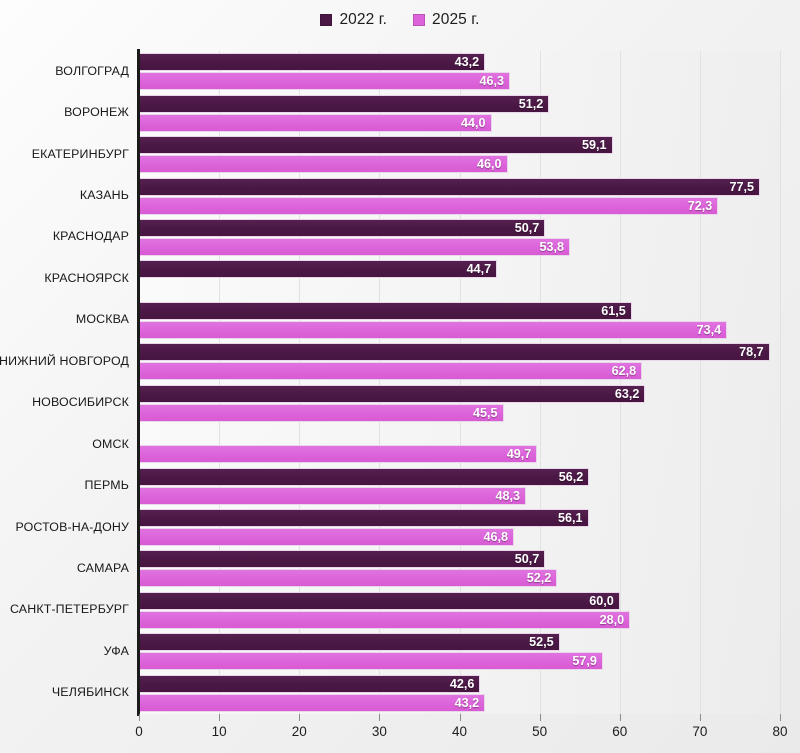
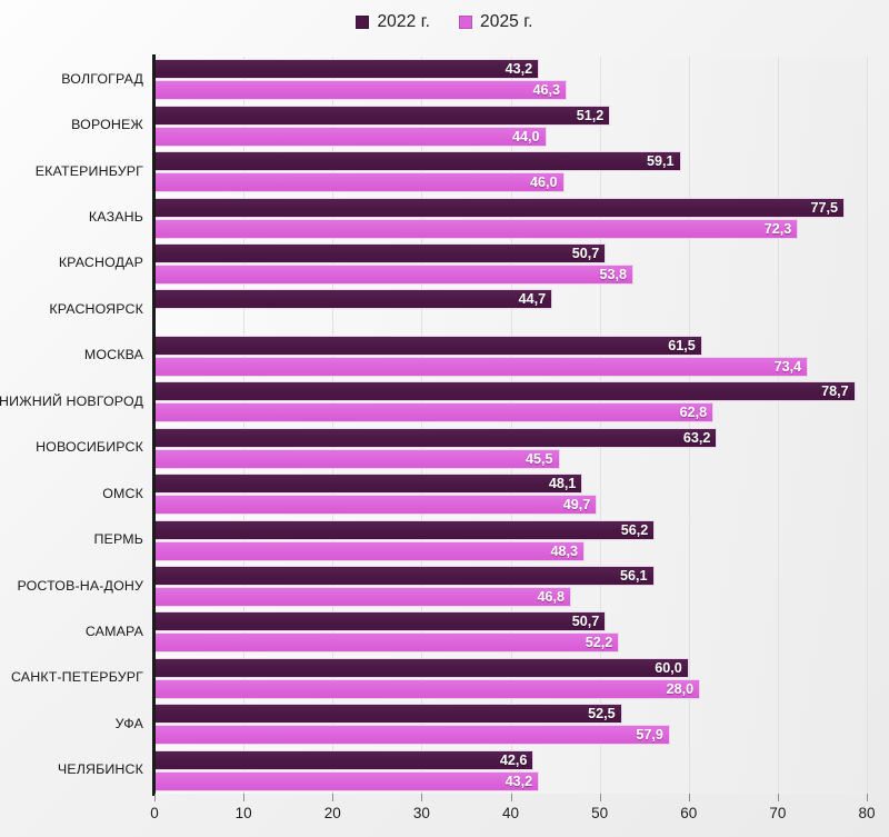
  2022 г.
  2025 г.
  ВОЛГОГРАД
  43,2
  46,3
  ВОРОНЕЖ
  51,2
  44,0
  ЕКАТЕРИНБУРГ
  59,1
  46,0
  КАЗАНЬ
  77,5
  72,3
  КРАСНОДАР
  50,7
  53,8
  КРАСНОЯРСК
  44,7
  МОСКВА
  61,5
  73,4
  НИЖНИЙ НОВГОРОД
  78,7
  62,8
  НОВОСИБИРСК
  63,2
  45,5
  ОМСК
+ 48,1
  49,7
  ПЕРМЬ
  56,2
  48,3
  РОСТОВ-НА-ДОНУ
  56,1
  46,8
  САМАРА
  50,7
  52,2
  САНКТ-ПЕТЕРБУРГ
  60,0
  28,0
  УФА
  52,5
  57,9
  ЧЕЛЯБИНСК
  42,6
  43,2
  0
  10
  20
  30
  40
  50
  60
  70
  80
